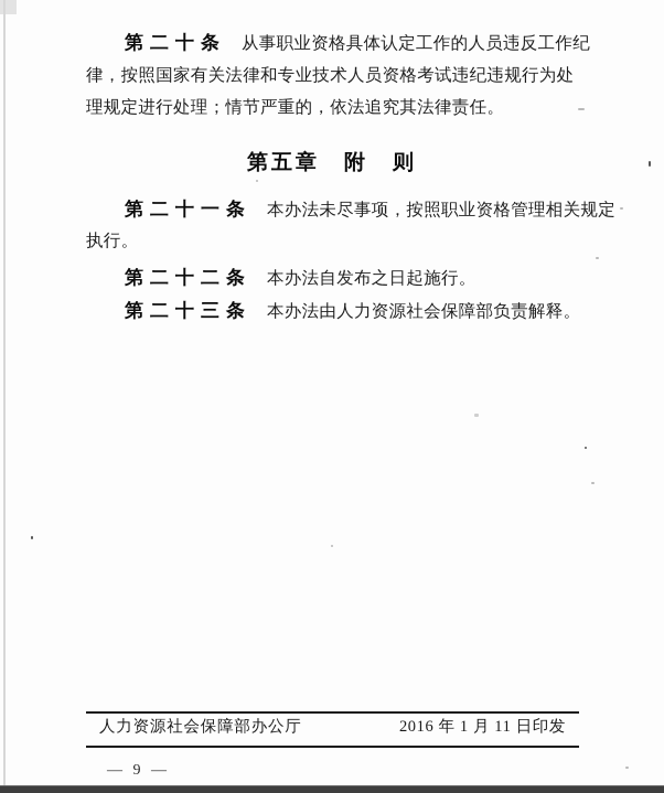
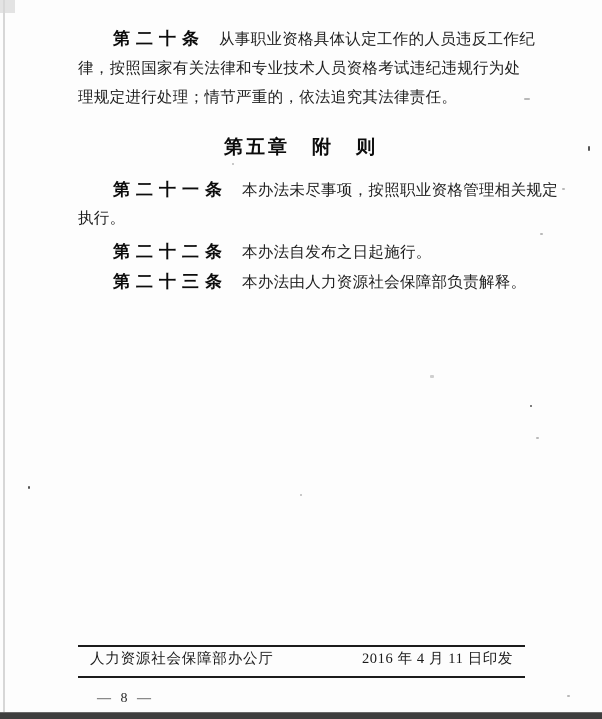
  第二十条 从事职业资格具体认定工作的人员违反工作纪
  律，按照国家有关法律和专业技术人员资格考试违纪违规行为处
  理规定进行处理；情节严重的，依法追究其法律责任。
  第五章 附 则
  第二十一条 本办法未尽事项，按照职业资格管理相关规定
  执行。
  第二十二条 本办法自发布之日起施行。
  第二十三条 本办法由人力资源社会保障部负责解释。
  人力资源社会保障部办公厅
- 2016 年 1 月 11 日印发
+ 2016 年 4 月 11 日印发
- — 9 —
+ — 8 —
